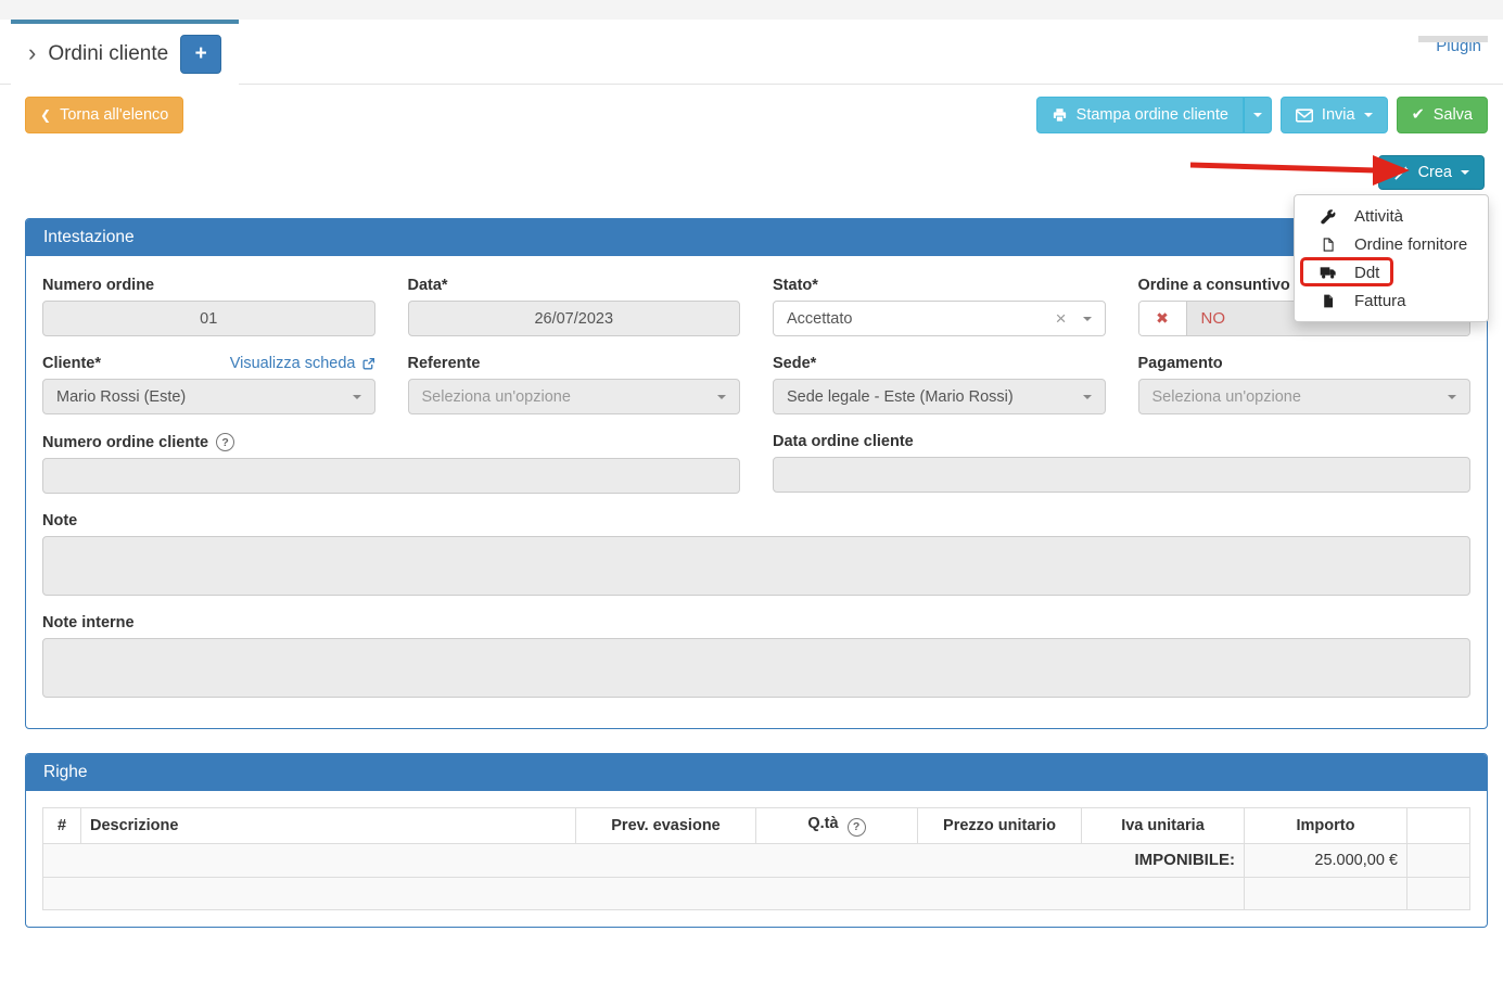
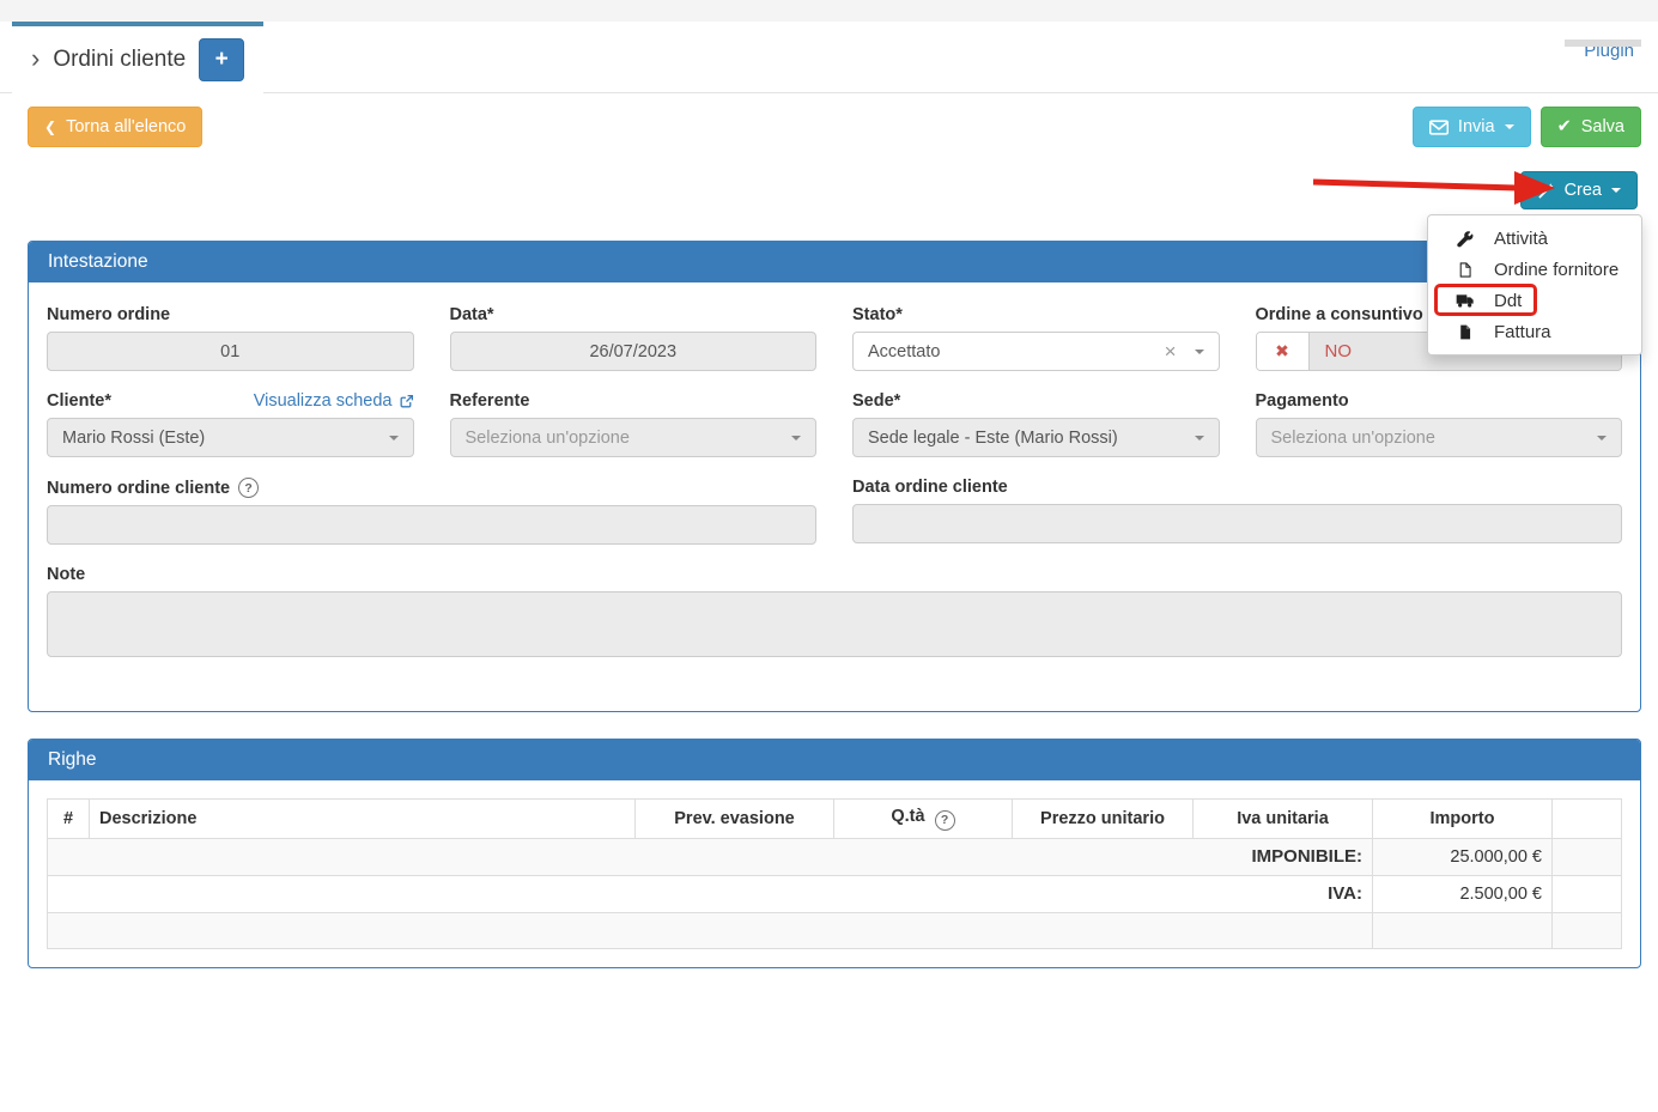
  ›
  Ordini cliente
  +
  Plugin
  ❮
  Torna all'elenco
- Stampa ordine cliente
  Invia
  ✔
  Salva
  Crea
  Attività
  Ordine fornitore
  Ddt
  Fattura
  Intestazione
  Numero ordine
  01
  Data*
  26/07/2023
  Stato*
  Accettato
  ×
  Ordine a consuntivo
  ✖
  NO
  Cliente*
  Visualizza scheda
  Mario Rossi (Este)
  Referente
  Seleziona un'opzione
  Sede*
  Sede legale - Este (Mario Rossi)
  Pagamento
  Seleziona un'opzione
  Numero ordine cliente
  ?
  Data ordine cliente
  Note
- Note interne
  Righe
  #	Descrizione	Prev. evasione	Q.tà ?	Prezzo unitario	Iva unitaria	Importo
  IMPONIBILE:	25.000,00 €
+ IVA:	2.500,00 €
